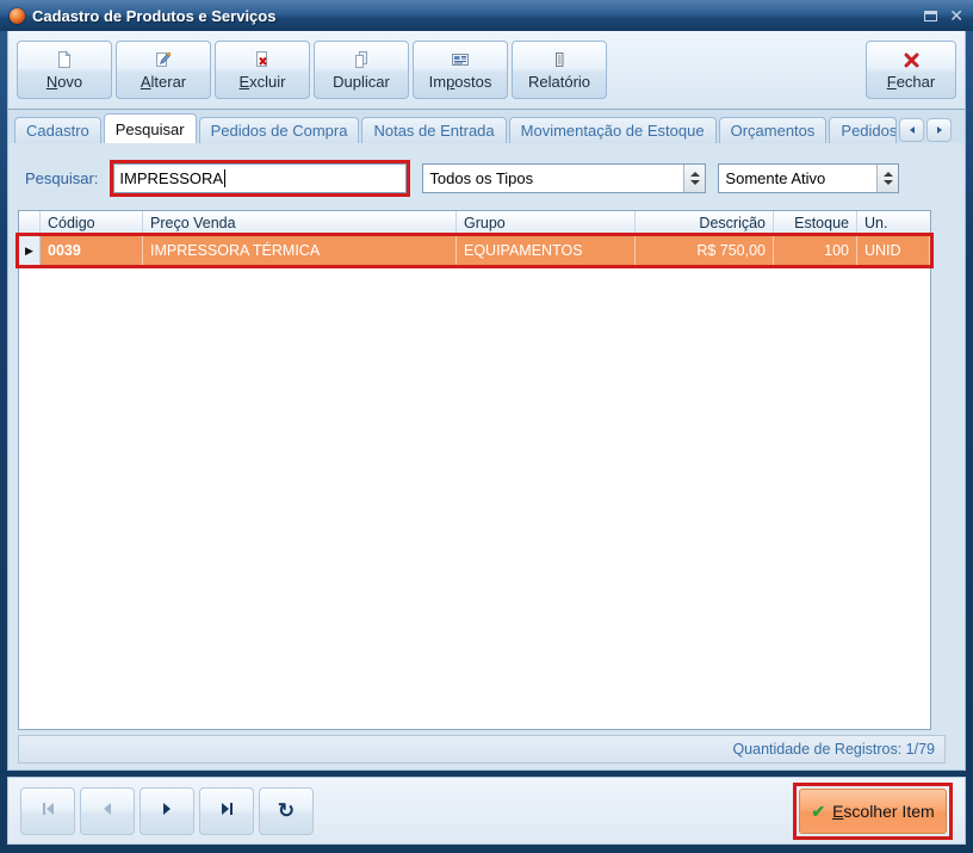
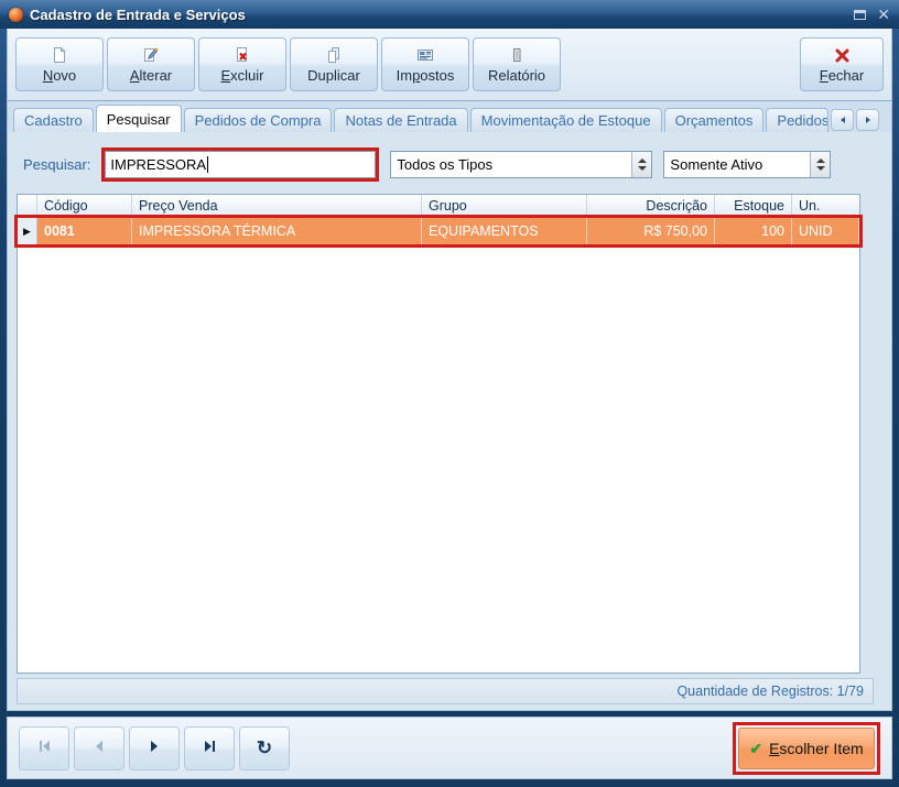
- Cadastro de Produtos e Serviços
+ Cadastro de Entrada e Serviços
  ✕
  Novo
  Alterar
  Excluir
  Duplicar
  Impostos
  Relatório
  Fechar
  Cadastro
  Pesquisar
  Pedidos de Compra
  Notas de Entrada
  Movimentação de Estoque
  Orçamentos
  Pedidos
  Pesquisar:
  IMPRESSORA
  Todos os Tipos
  Somente Ativo
  Código
  Preço Venda
  Grupo
  Descrição
  Estoque
  Un.
  ▶
- 0039
+ 0081
  IMPRESSORA TÉRMICA
  EQUIPAMENTOS
  R$ 750,00
  100
  UNID
  Quantidade de Registros: 1/79
  ↻
  ✔
  Escolher Item
